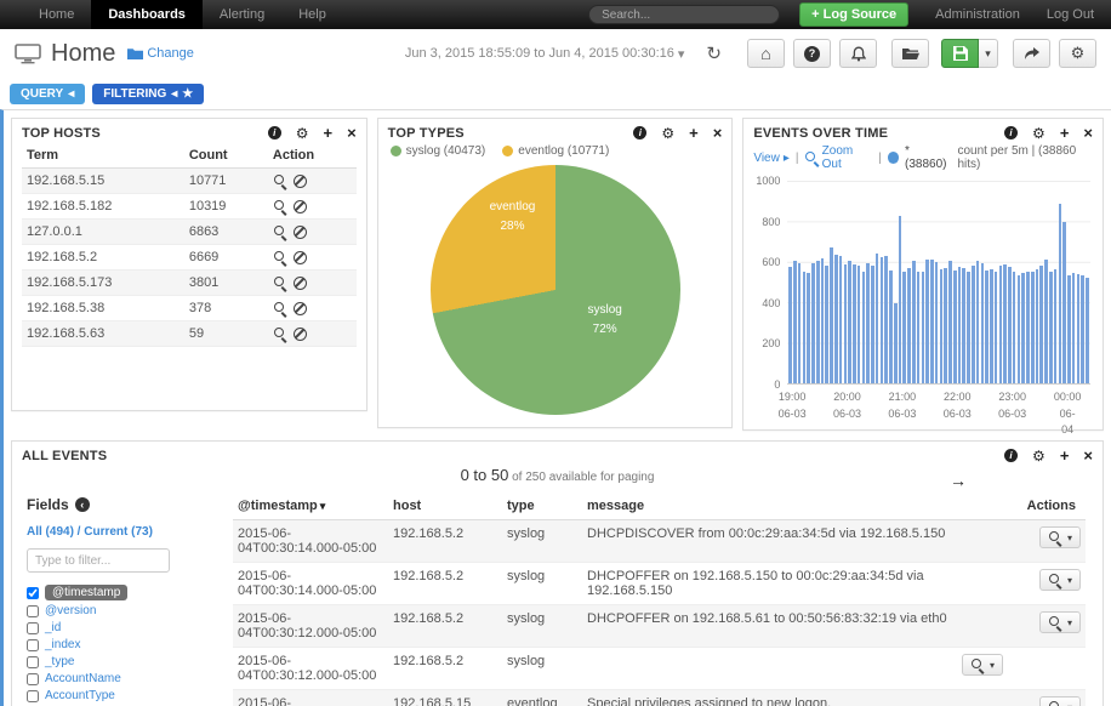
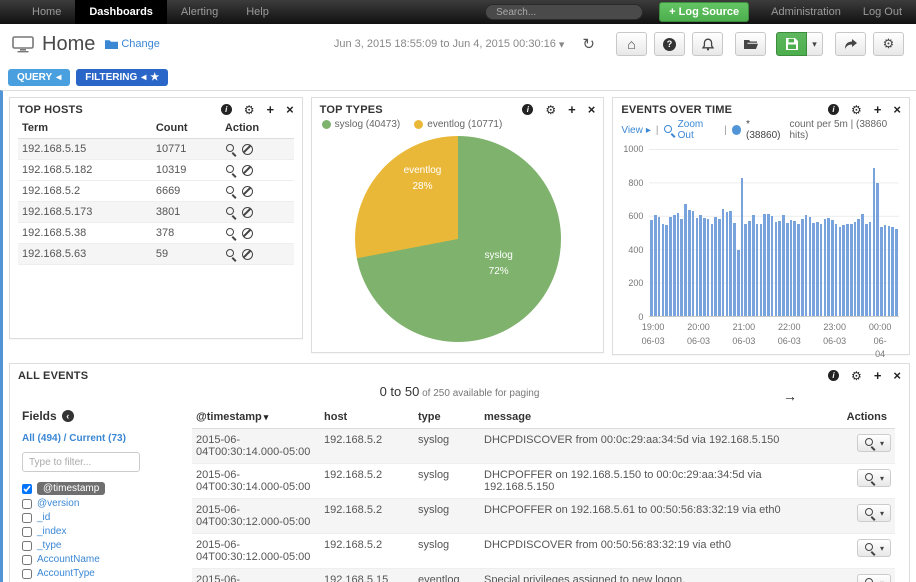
  Home
  Dashboards
  Alerting
  Help
  Search...
  + Log Source
  Administration
  Log Out
  Home
  Change
  Jun 3, 2015 18:55:09 to Jun 4, 2015 00:30:16
  ▾
  ↻
  ⌂
  ?
  ▾
  ⚙
  QUERY
  ◂
  FILTERING
  ◂
  ★
  TOP HOSTS
  i
  ⚙
  +
  ×
  Term
  Count
  Action
  192.168.5.15
  10771
  192.168.5.182
  10319
- 127.0.0.1
- 6863
  192.168.5.2
  6669
  192.168.5.173
  3801
  192.168.5.38
  378
  192.168.5.63
  59
  TOP TYPES
  i
  ⚙
  +
  ×
  syslog (40473)
  eventlog (10771)
  syslog
  72%
  eventlog
  28%
  EVENTS OVER TIME
  i
  ⚙
  +
  ×
  View
  ▸
  |
  Zoom Out
  |
  * (38860)
  count per 5m | (38860 hits)
  0
  200
  400
  600
  800
  1000
  19:00
  06-03
  20:00
  06-03
  21:00
  06-03
  22:00
  06-03
  23:00
  06-03
  00:00
  06-04
  ALL EVENTS
  i
  ⚙
  +
  ×
  0 to 50 of 250 available for paging
  →
  Fields
  ‹
  All (494) / Current (73)
  Type to filter...
  @timestamp
  @version
  _id
  _index
  _type
  AccountName
  AccountType
  @timestamp ▾
  host
  type
  message
  Actions
  2015-06-04T00:30:14.000-05:00
  192.168.5.2
  syslog
  DHCPDISCOVER from 00:0c:29:aa:34:5d via 192.168.5.150
  ▾
  2015-06-04T00:30:14.000-05:00
  192.168.5.2
  syslog
  DHCPOFFER on 192.168.5.150 to 00:0c:29:aa:34:5d via 192.168.5.150
  ▾
  2015-06-04T00:30:12.000-05:00
  192.168.5.2
  syslog
  DHCPOFFER on 192.168.5.61 to 00:50:56:83:32:19 via eth0
  ▾
  2015-06-04T00:30:12.000-05:00
  192.168.5.2
  syslog
+ DHCPDISCOVER from 00:50:56:83:32:19 via eth0
  ▾
  2015-06-
  192.168.5.15
  eventlog
  Special privileges assigned to new logon.
